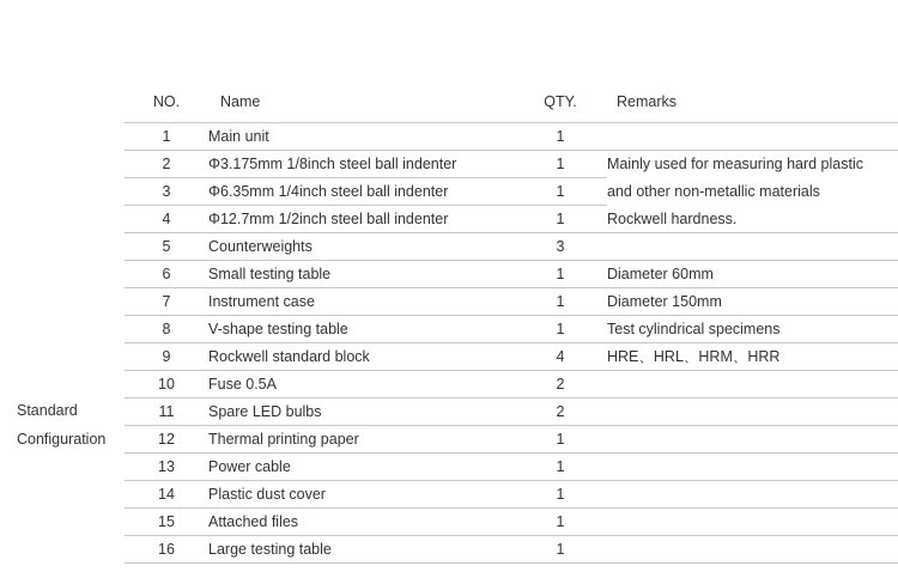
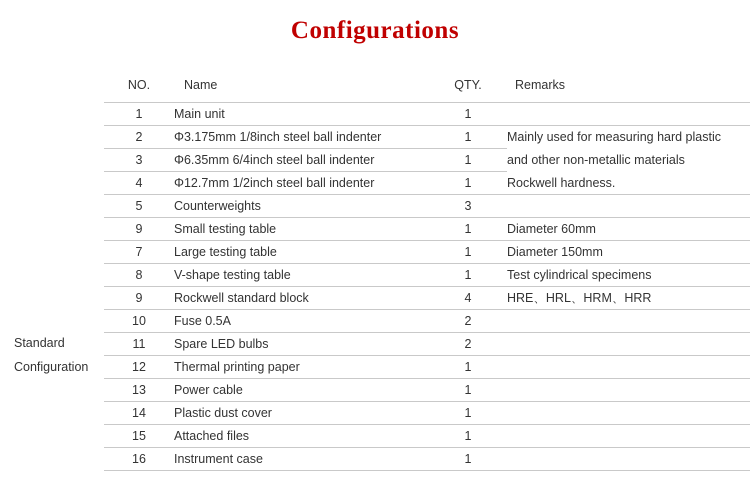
+ Configurations
  	NO.	Name	QTY.	Remarks
  	1	Main unit	1
  2	Φ3.175mm 1/8inch steel ball indenter	1	Mainly used for measuring hard plastic
- 3	Φ6.35mm 1/4inch steel ball indenter	1	and other non-metallic materials
+ 3	Φ6.35mm 6/4inch steel ball indenter	1	and other non-metallic materials
  4	Φ12.7mm 1/2inch steel ball indenter	1	Rockwell hardness.
  5	Counterweights	3
- 6	Small testing table	1	Diameter 60mm
+ 9	Small testing table	1	Diameter 60mm
- Standard Configuration	7	Instrument case	1	Diameter 150mm
+ Standard Configuration	7	Large testing table	1	Diameter 150mm
  8	V-shape testing table	1	Test cylindrical specimens
  9	Rockwell standard block	4	HRE、HRL、HRM、HRR
  10	Fuse 0.5A	2
  11	Spare LED bulbs	2
  12	Thermal printing paper	1
  13	Power cable	1
  14	Plastic dust cover	1
  15	Attached files	1
- 16	Large testing table	1
+ 16	Instrument case	1
